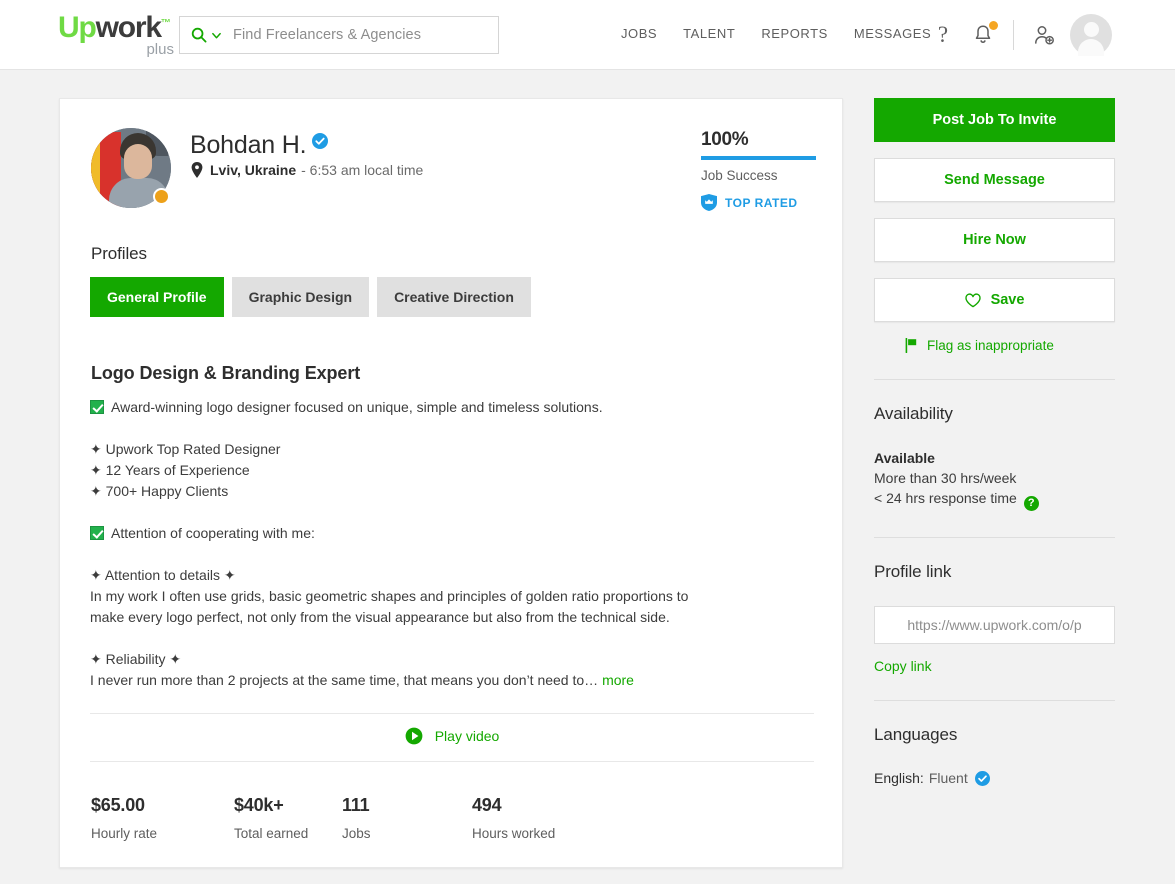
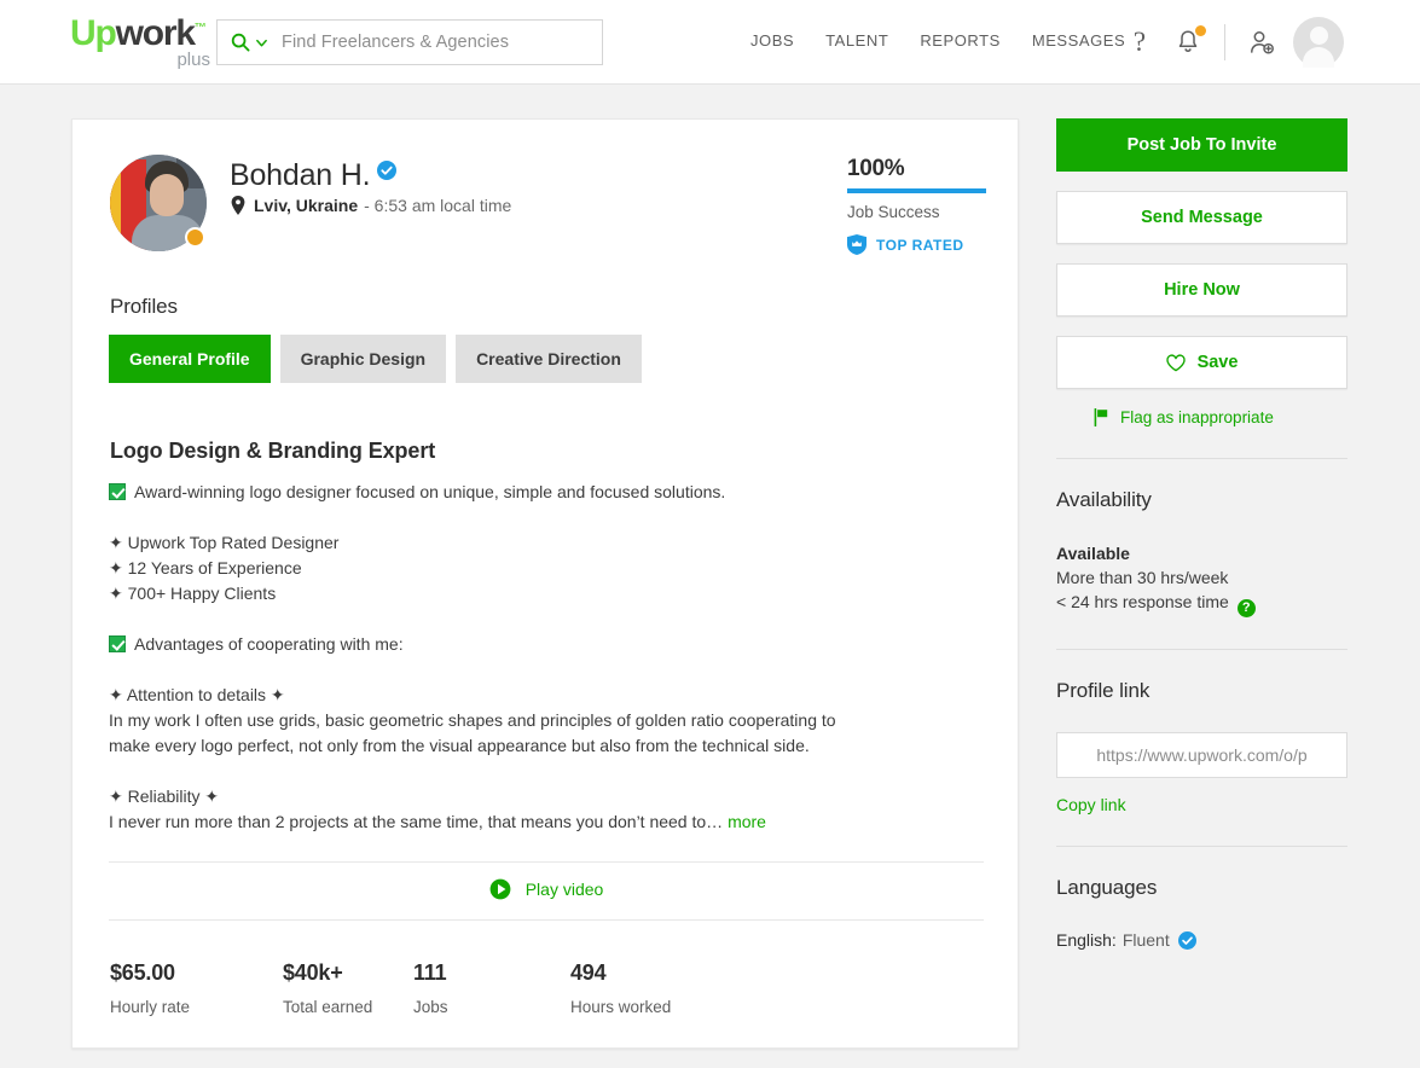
  Upwork™
  plus
  Find Freelancers & Agencies
  JOBS
  TALENT
  REPORTS
  MESSAGES
  ?
  Bohdan H.
  Lviv, Ukraine
  - 6:53 am local time
  100%
  Job Success
  TOP RATED
  Profiles
  General Profile
  Graphic Design
  Creative Direction
  Logo Design & Branding Expert
- Award-winning logo designer focused on unique, simple and timeless solutions.
+ Award-winning logo designer focused on unique, simple and focused solutions.
  ✦ Upwork Top Rated Designer
  ✦ 12 Years of Experience
  ✦ 700+ Happy Clients
- Attention of cooperating with me:
+ Advantages of cooperating with me:
  ✦ Attention to details ✦
- In my work I often use grids, basic geometric shapes and principles of golden ratio proportions to
+ In my work I often use grids, basic geometric shapes and principles of golden ratio cooperating to
  make every logo perfect, not only from the visual appearance but also from the technical side.
  ✦ Reliability ✦
  I never run more than 2 projects at the same time, that means you don’t need to… more
  Play video
  $65.00
  Hourly rate
  $40k+
  Total earned
  111
  Jobs
  494
  Hours worked
  Post Job To Invite
  Send Message
  Hire Now
  Save
  Flag as inappropriate
  Availability
  Available
  More than 30 hrs/week
  < 24 hrs response time ?
  Profile link
  https://www.upwork.com/o/p
  Copy link
  Languages
  English:
  Fluent
